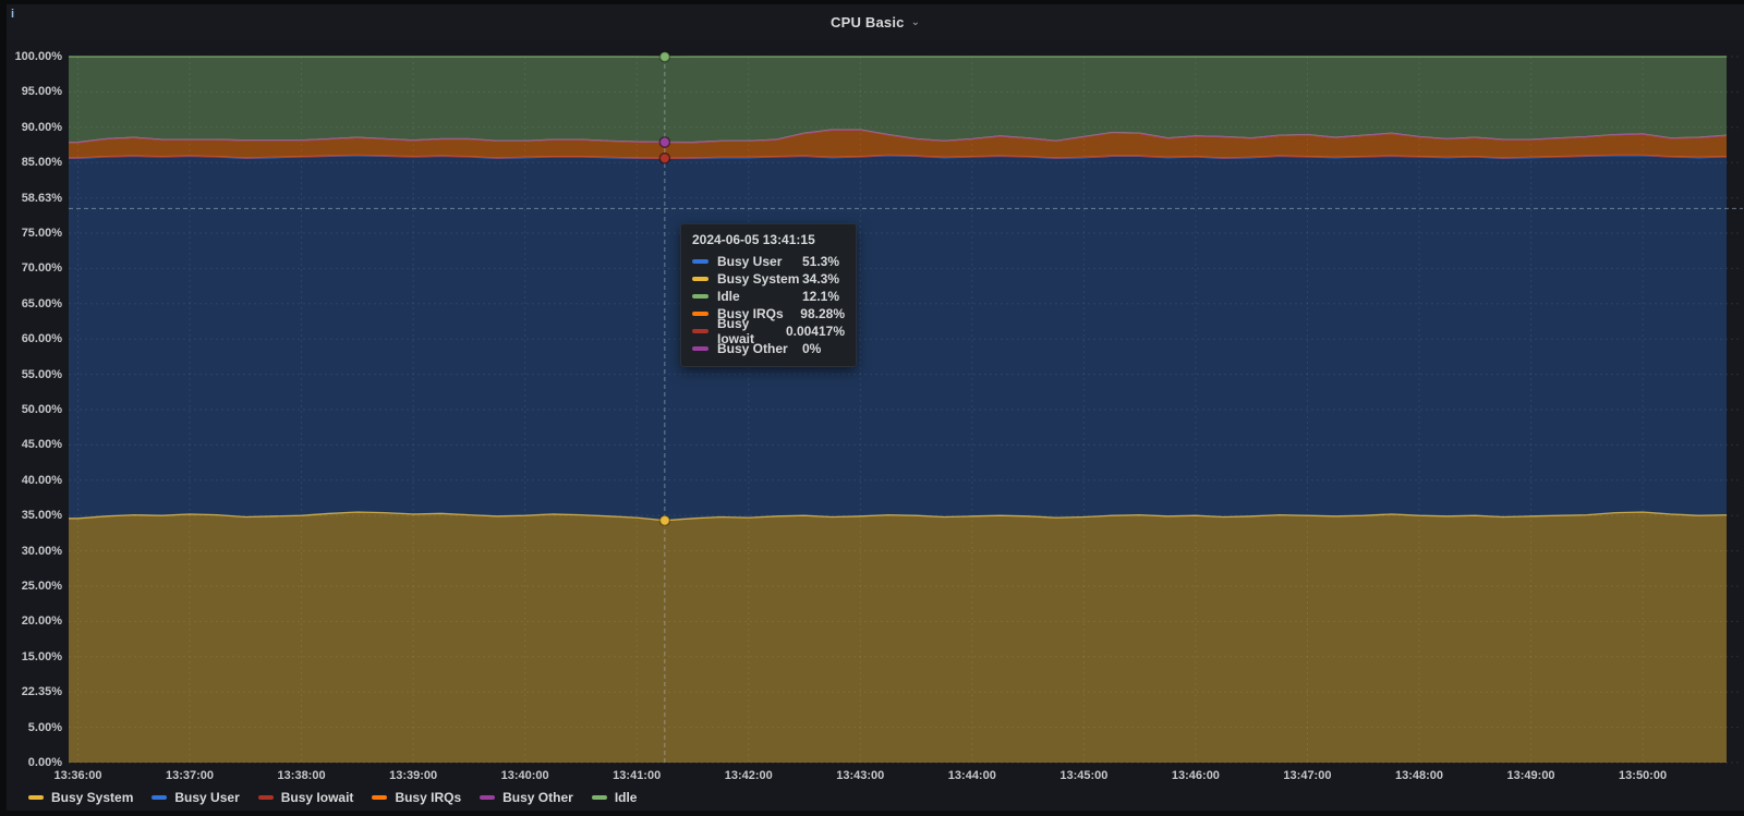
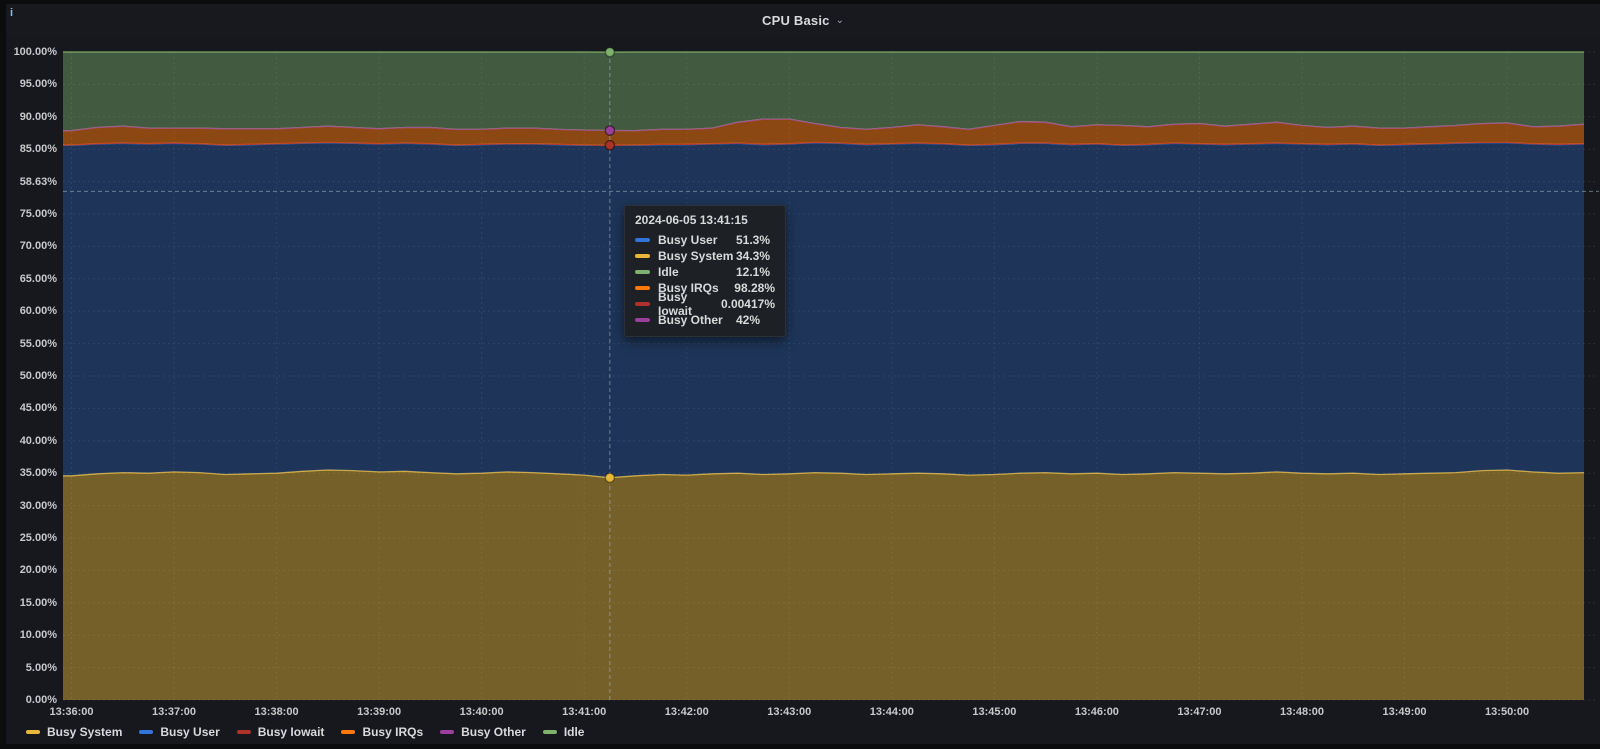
  CPU Basic
  ⌄
  i
  100.00%
  95.00%
  90.00%
  85.00%
  58.63%
  75.00%
  70.00%
  65.00%
  60.00%
  55.00%
  50.00%
  45.00%
  40.00%
  35.00%
  30.00%
  25.00%
  20.00%
  15.00%
- 22.35%
+ 10.00%
  5.00%
  0.00%
  13:36:00
  13:37:00
  13:38:00
  13:39:00
  13:40:00
  13:41:00
  13:42:00
  13:43:00
  13:44:00
  13:45:00
  13:46:00
  13:47:00
  13:48:00
  13:49:00
  13:50:00
  Busy System
  Busy User
  Busy Iowait
  Busy IRQs
  Busy Other
  Idle
  2024-06-05 13:41:15
  Busy User
  51.3%
  Busy System
  34.3%
  Idle
  12.1%
  Busy IRQs
  98.28%
  Busy Iowait
  0.00417%
  Busy Other
- 0%
+ 42%
